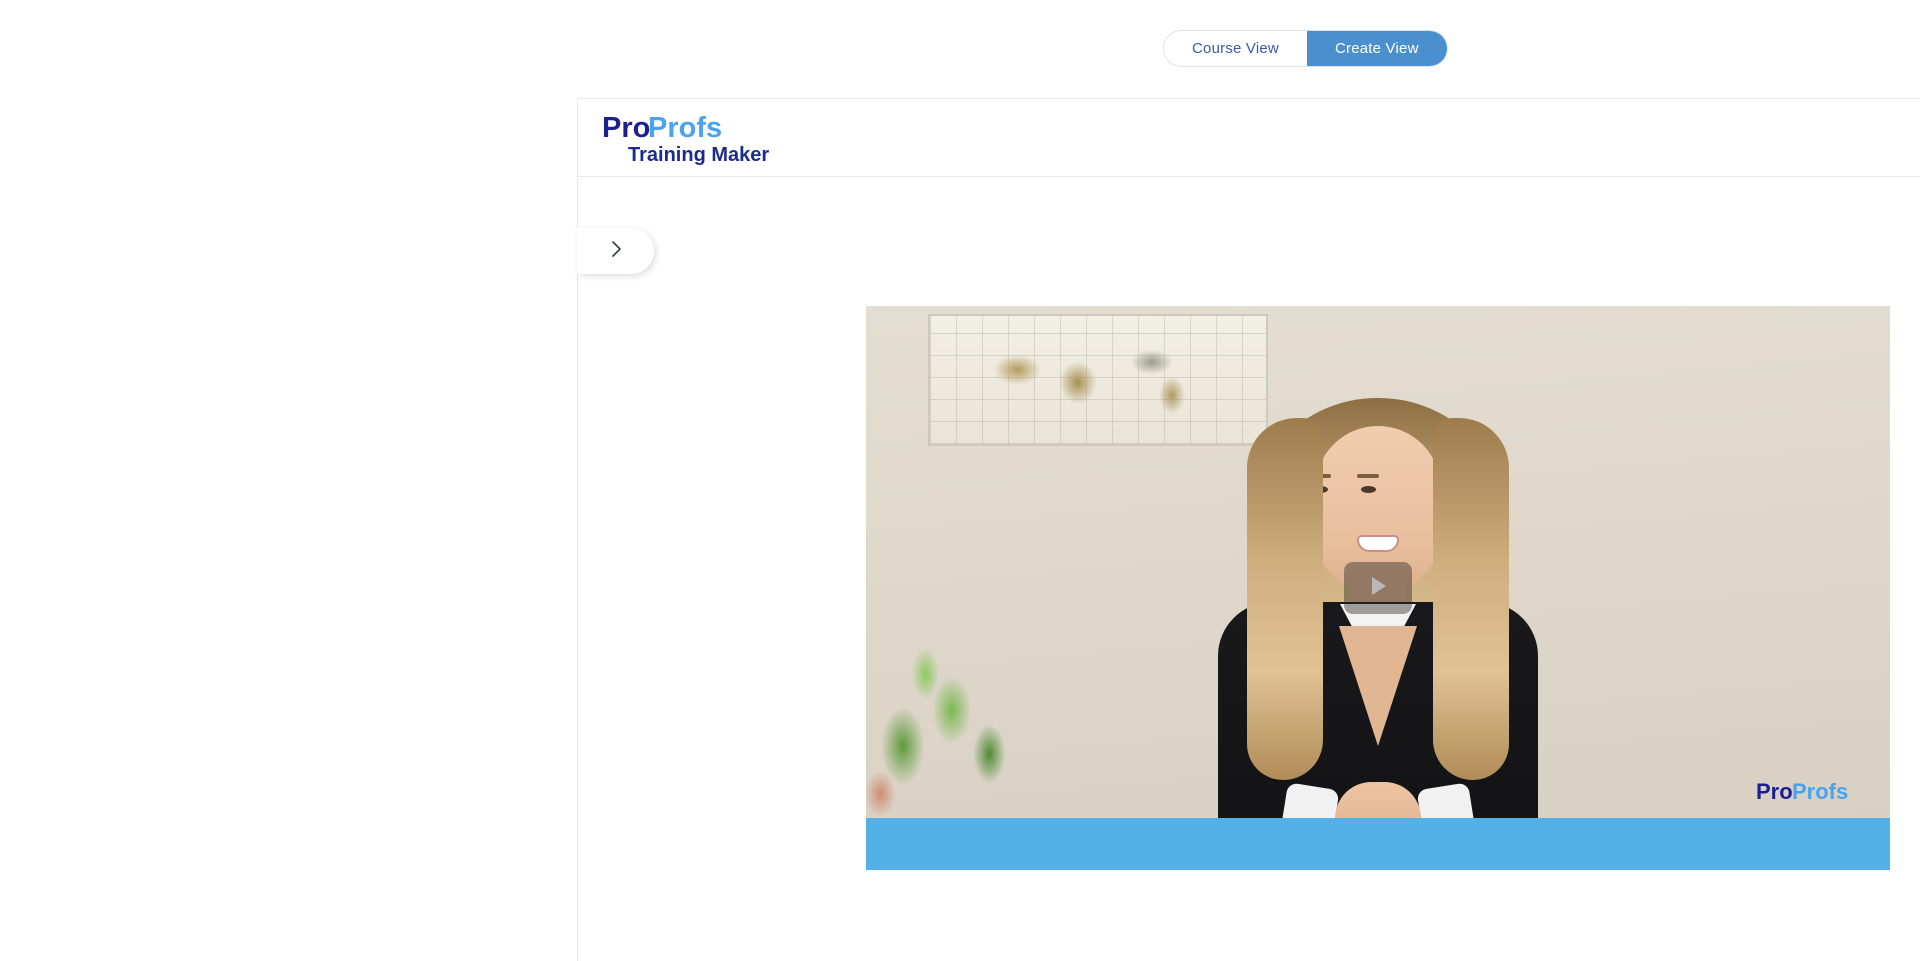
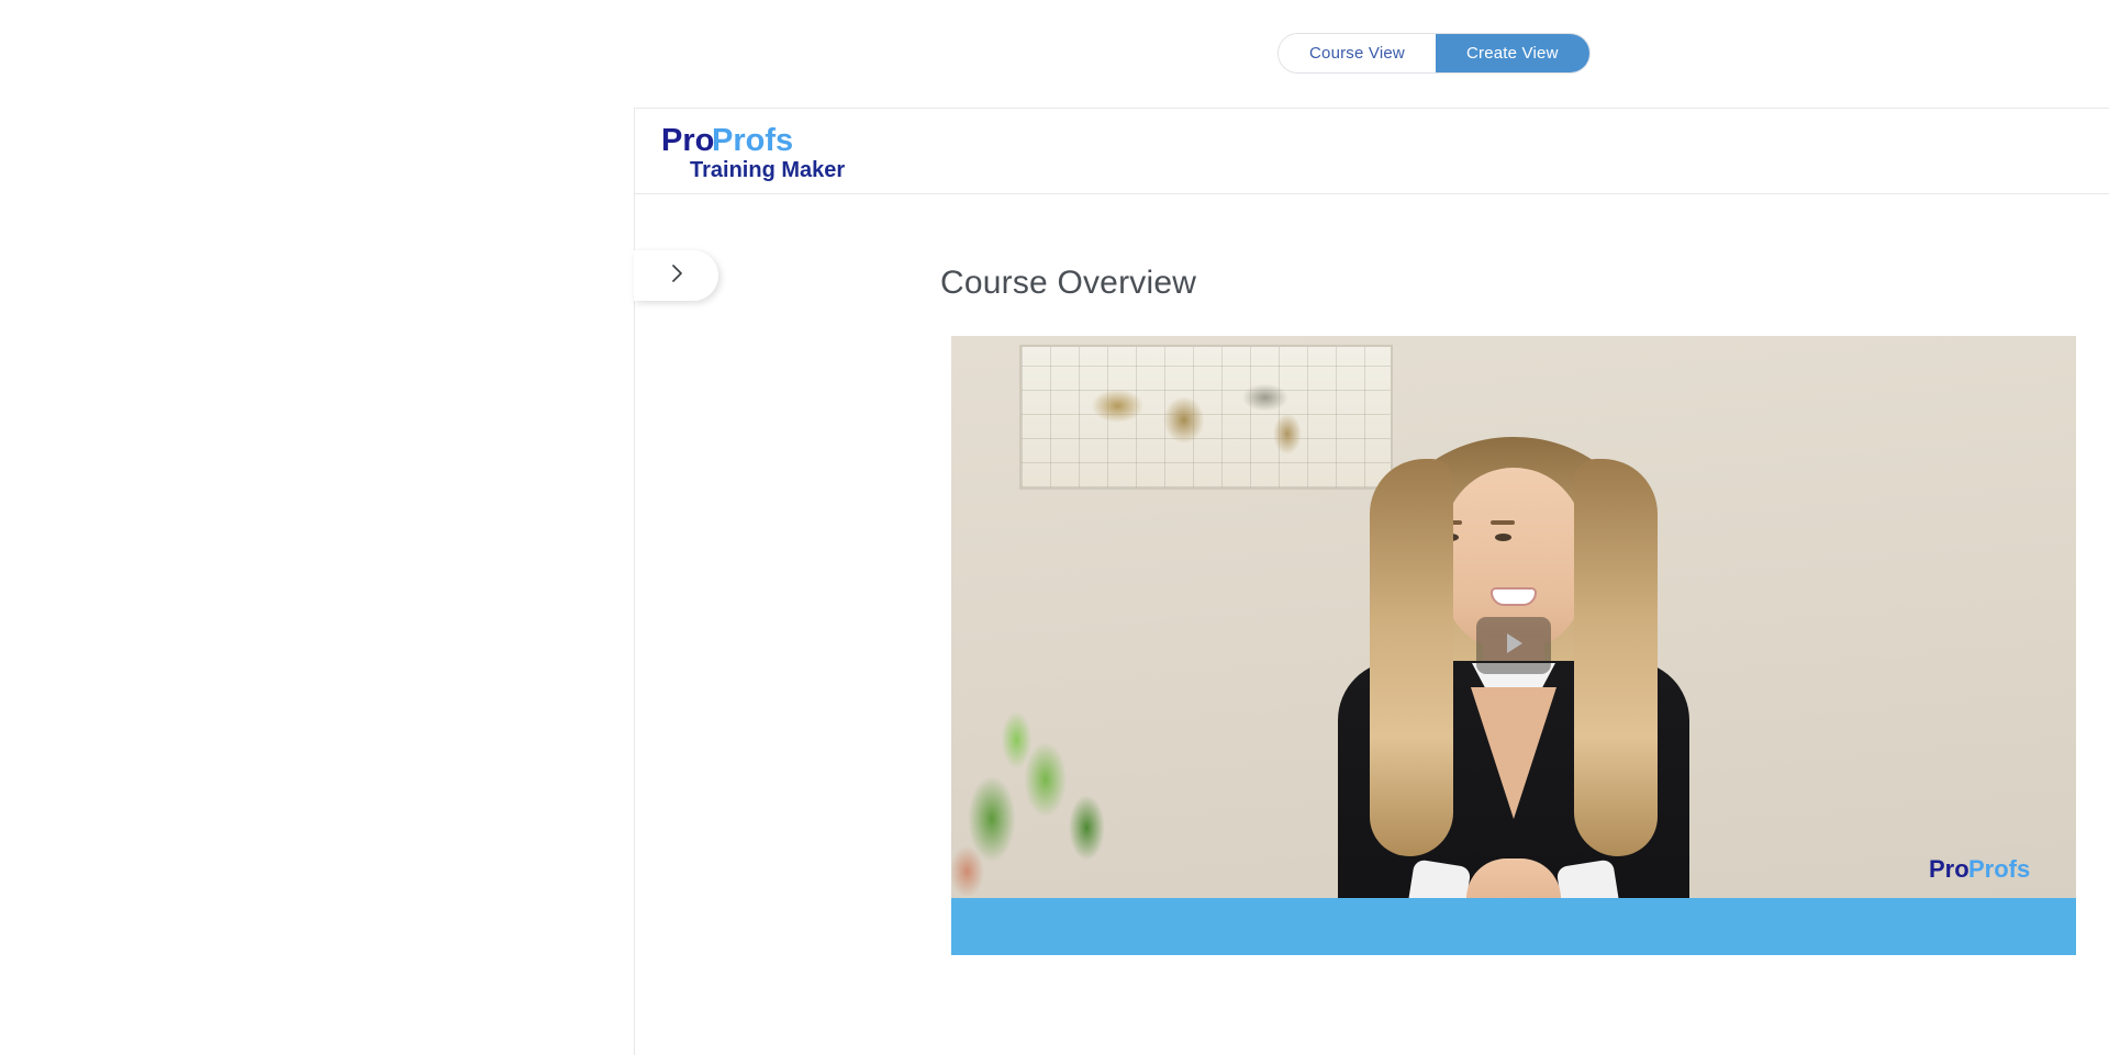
  Course View
  Create View
  Pro
  Profs
  Training Maker
+ Course Overview
  Pro
  Profs
